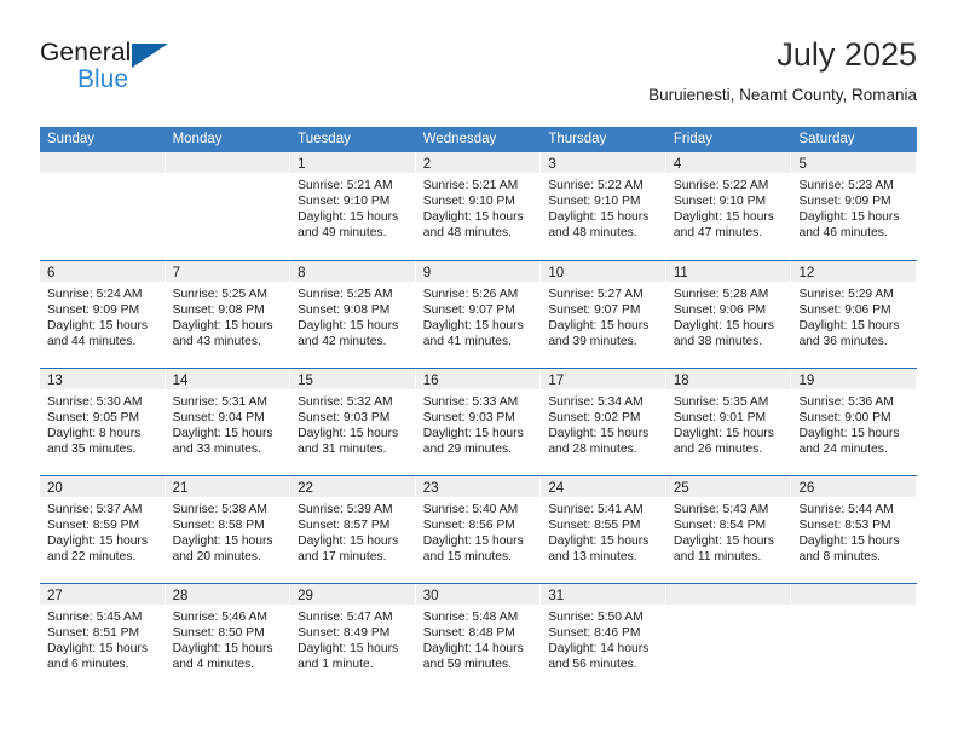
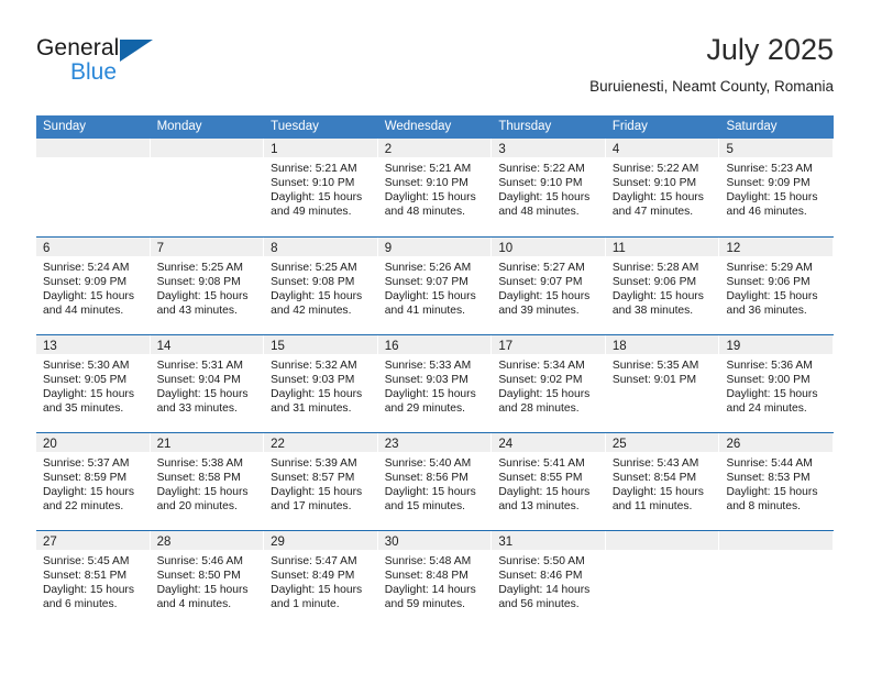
  General
  Blue
  July 2025
  Buruienesti, Neamt County, Romania
  Sunday
  Monday
  Tuesday
  Wednesday
  Thursday
  Friday
  Saturday
  1
  Sunrise: 5:21 AM
  Sunset: 9:10 PM
  Daylight: 15 hours and 49 minutes.
  2
  Sunrise: 5:21 AM
  Sunset: 9:10 PM
  Daylight: 15 hours and 48 minutes.
  3
  Sunrise: 5:22 AM
  Sunset: 9:10 PM
  Daylight: 15 hours and 48 minutes.
  4
  Sunrise: 5:22 AM
  Sunset: 9:10 PM
  Daylight: 15 hours and 47 minutes.
  5
  Sunrise: 5:23 AM
  Sunset: 9:09 PM
  Daylight: 15 hours and 46 minutes.
  6
  Sunrise: 5:24 AM
  Sunset: 9:09 PM
  Daylight: 15 hours and 44 minutes.
  7
  Sunrise: 5:25 AM
  Sunset: 9:08 PM
  Daylight: 15 hours and 43 minutes.
  8
  Sunrise: 5:25 AM
  Sunset: 9:08 PM
  Daylight: 15 hours and 42 minutes.
  9
  Sunrise: 5:26 AM
  Sunset: 9:07 PM
  Daylight: 15 hours and 41 minutes.
  10
  Sunrise: 5:27 AM
  Sunset: 9:07 PM
  Daylight: 15 hours and 39 minutes.
  11
  Sunrise: 5:28 AM
  Sunset: 9:06 PM
  Daylight: 15 hours and 38 minutes.
  12
  Sunrise: 5:29 AM
  Sunset: 9:06 PM
  Daylight: 15 hours and 36 minutes.
  13
  Sunrise: 5:30 AM
  Sunset: 9:05 PM
- Daylight: 8 hours and 35 minutes.
+ Daylight: 15 hours and 35 minutes.
  14
  Sunrise: 5:31 AM
  Sunset: 9:04 PM
  Daylight: 15 hours and 33 minutes.
  15
  Sunrise: 5:32 AM
  Sunset: 9:03 PM
  Daylight: 15 hours and 31 minutes.
  16
  Sunrise: 5:33 AM
  Sunset: 9:03 PM
  Daylight: 15 hours and 29 minutes.
  17
  Sunrise: 5:34 AM
  Sunset: 9:02 PM
  Daylight: 15 hours and 28 minutes.
  18
  Sunrise: 5:35 AM
  Sunset: 9:01 PM
- Daylight: 15 hours and 26 minutes.
  19
  Sunrise: 5:36 AM
  Sunset: 9:00 PM
  Daylight: 15 hours and 24 minutes.
  20
  Sunrise: 5:37 AM
  Sunset: 8:59 PM
  Daylight: 15 hours and 22 minutes.
  21
  Sunrise: 5:38 AM
  Sunset: 8:58 PM
  Daylight: 15 hours and 20 minutes.
  22
  Sunrise: 5:39 AM
  Sunset: 8:57 PM
  Daylight: 15 hours and 17 minutes.
  23
  Sunrise: 5:40 AM
  Sunset: 8:56 PM
  Daylight: 15 hours and 15 minutes.
  24
  Sunrise: 5:41 AM
  Sunset: 8:55 PM
  Daylight: 15 hours and 13 minutes.
  25
  Sunrise: 5:43 AM
  Sunset: 8:54 PM
  Daylight: 15 hours and 11 minutes.
  26
  Sunrise: 5:44 AM
  Sunset: 8:53 PM
  Daylight: 15 hours and 8 minutes.
  27
  Sunrise: 5:45 AM
  Sunset: 8:51 PM
  Daylight: 15 hours and 6 minutes.
  28
  Sunrise: 5:46 AM
  Sunset: 8:50 PM
  Daylight: 15 hours and 4 minutes.
  29
  Sunrise: 5:47 AM
  Sunset: 8:49 PM
  Daylight: 15 hours and 1 minute.
  30
  Sunrise: 5:48 AM
  Sunset: 8:48 PM
  Daylight: 14 hours and 59 minutes.
  31
  Sunrise: 5:50 AM
  Sunset: 8:46 PM
  Daylight: 14 hours and 56 minutes.
